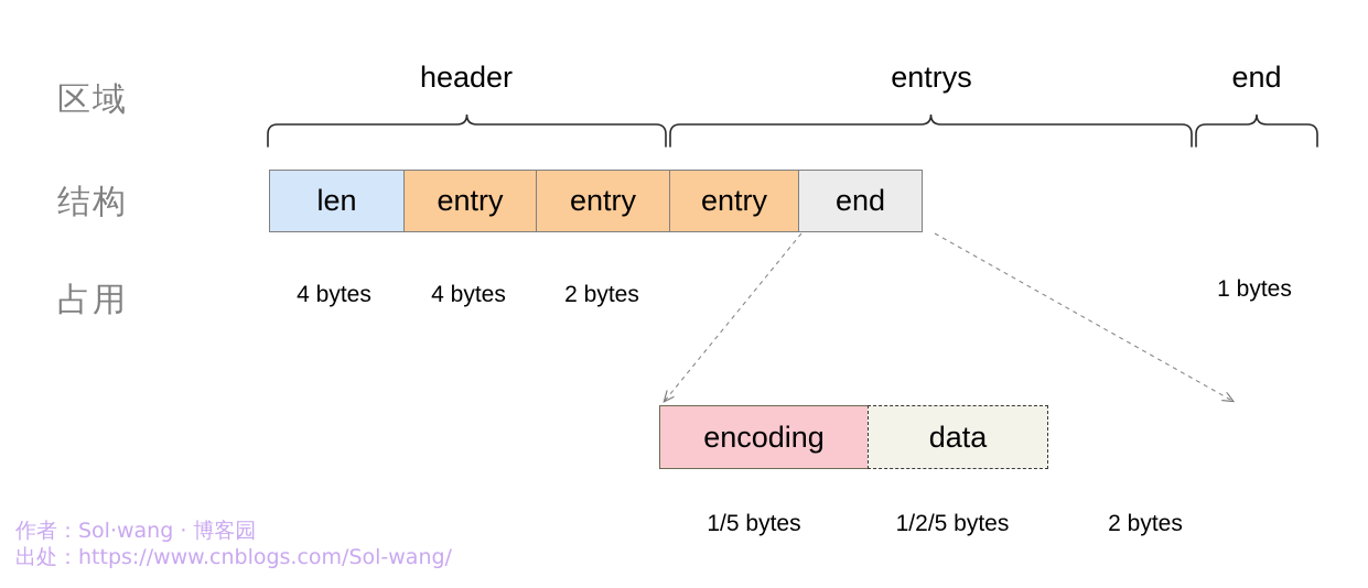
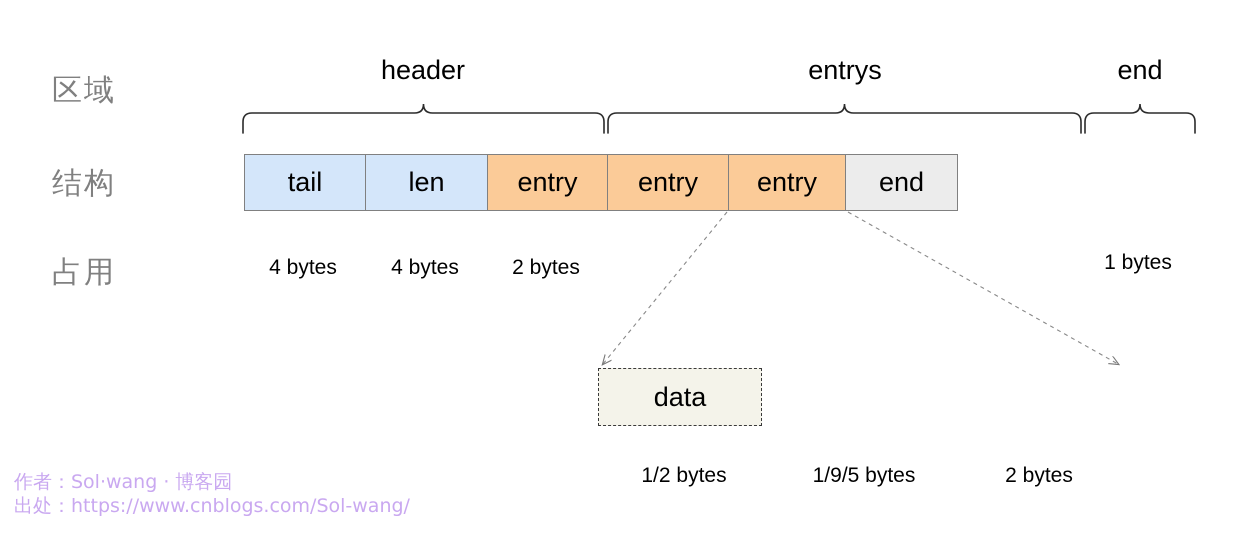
  区域
  结构
  占用
  header
  entrys
  end
+ tail
  len
  entry
  entry
  entry
  end
  4 bytes
  4 bytes
  2 bytes
  1 bytes
- encoding
  data
- 1/5 bytes
+ 1/2 bytes
- 1/2/5 bytes
+ 1/9/5 bytes
  2 bytes
  作者：Sol·wang · 博客园
  出处：https://www.cnblogs.com/Sol-wang/
